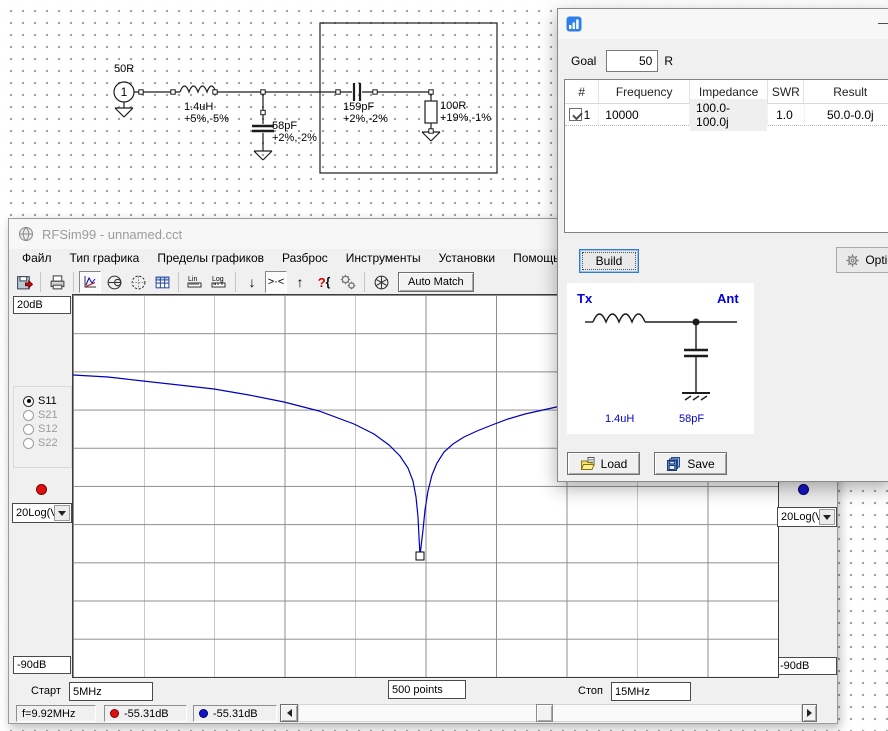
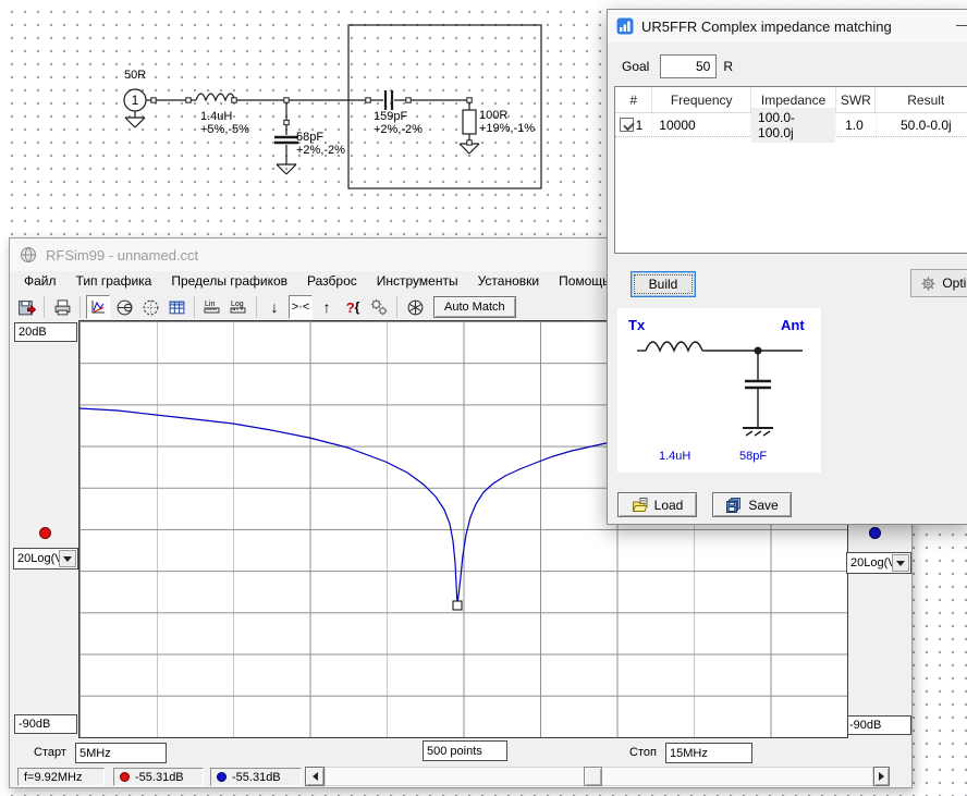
  50R
  1
  1.4uH
  +5%,-5%
  58pF
  +2%,-2%
  159pF
  +2%,-2%
  100R
  +19%,-1%
  RFSim99 - unnamed.cct
  Файл
  Тип графика
  Пределы графиков
  Разброс
  Инструменты
  Установки
  Помощ
  ↓
  >·<
  ↑
  ?
  {
  Auto Match
  20dB
  -90dB
  -90dB
- S11
- S21
- S12
- S22
  20Log(
  20Log(
  Старт
  5MHz
  500 points
  Стоп
  15MHz
  f=9.92MHz
  -55.31dB
  -55.31dB
+ UR5FFR Complex impedance matching
  —
  Goal
  50
  R
  #
  Frequency
  Impedance
  SWR
  Result
  1
  10000
  100.0-100.0j
  1.0
  50.0-0.0j
  Build
  Tx
  Ant
  1.4uH
  58pF
  Load
  Save
